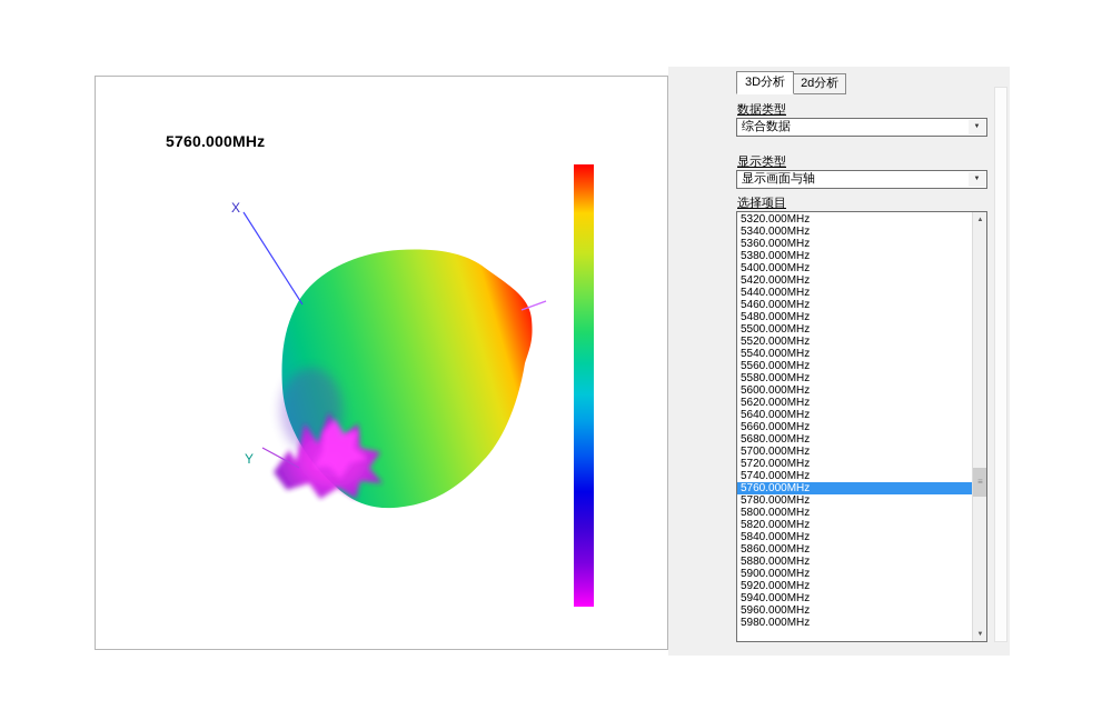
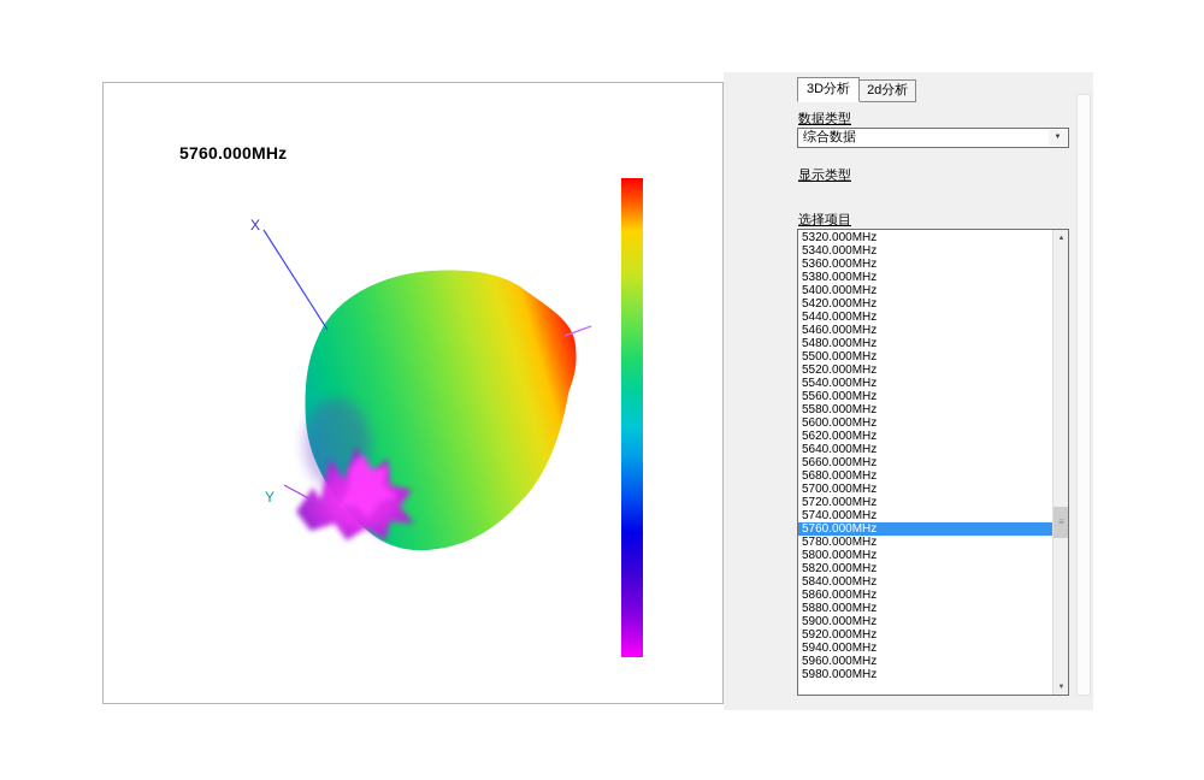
  5760.000MHz
  X
  Y
  3D分析
  2d分析
  数据类型
  综合数据
  显示类型
- 显示画面与轴
  选择项目
  5320.000MHz
  5340.000MHz
  5360.000MHz
  5380.000MHz
  5400.000MHz
  5420.000MHz
  5440.000MHz
  5460.000MHz
  5480.000MHz
  5500.000MHz
  5520.000MHz
  5540.000MHz
  5560.000MHz
  5580.000MHz
  5600.000MHz
  5620.000MHz
  5640.000MHz
  5660.000MHz
  5680.000MHz
  5700.000MHz
  5720.000MHz
  5740.000MHz
  5760.000MHz
  5780.000MHz
  5800.000MHz
  5820.000MHz
  5840.000MHz
  5860.000MHz
  5880.000MHz
  5900.000MHz
  5920.000MHz
  5940.000MHz
  5960.000MHz
  5980.000MHz
  ≡
